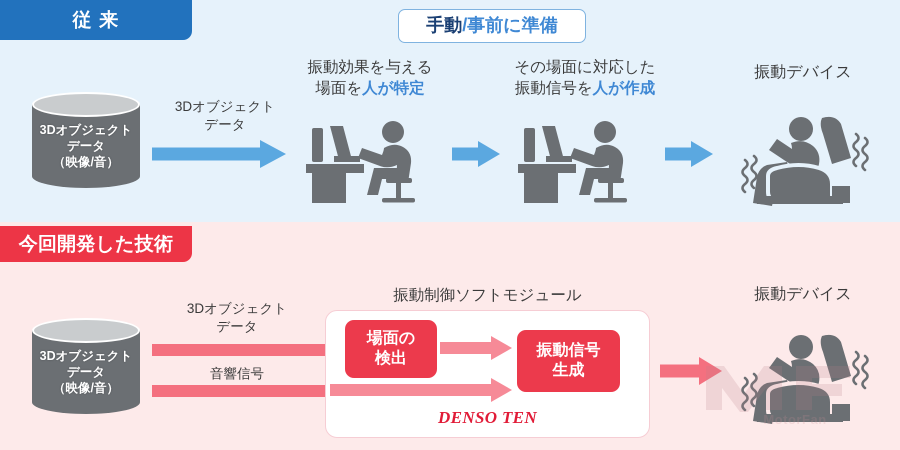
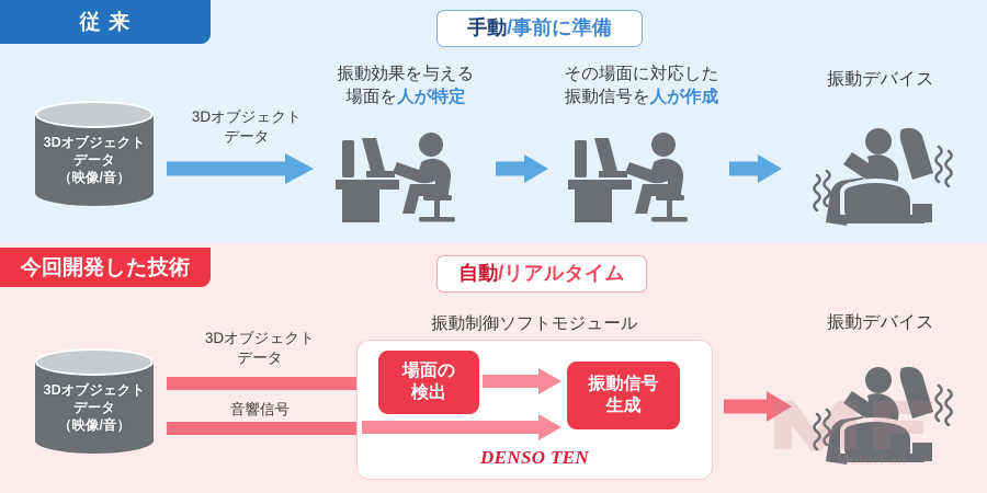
  従 来
  手動
  /事前に準備
  3Dオブジェクト
  データ
  （映像/音）
  3Dオブジェクト
  データ
  振動効果を与える
  場面を人が特定
  その場面に対応した
  振動信号を人が作成
  振動デバイス
  今回開発した技術
+ 自動
+ /リアルタイム
  3Dオブジェクト
  データ
  （映像/音）
  3Dオブジェクト
  データ
  音響信号
  振動制御ソフトモジュール
  場面の
  検出
  振動信号
  生成
  DENSO TEN
  振動デバイス
  MotorFan
